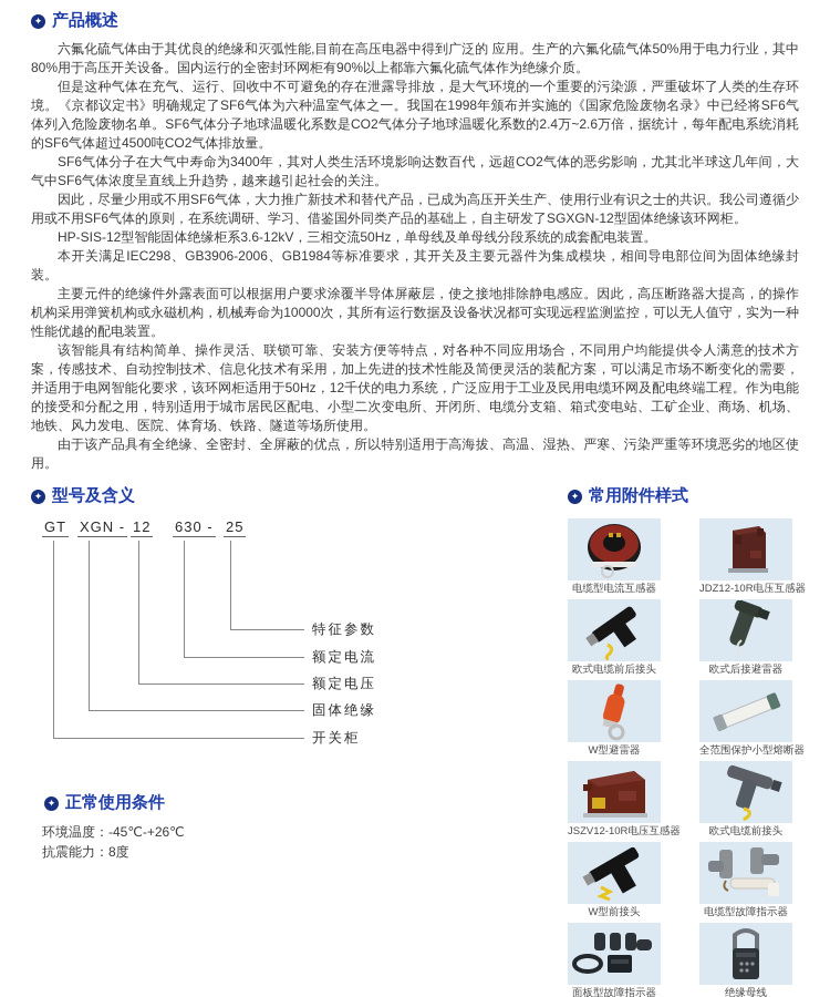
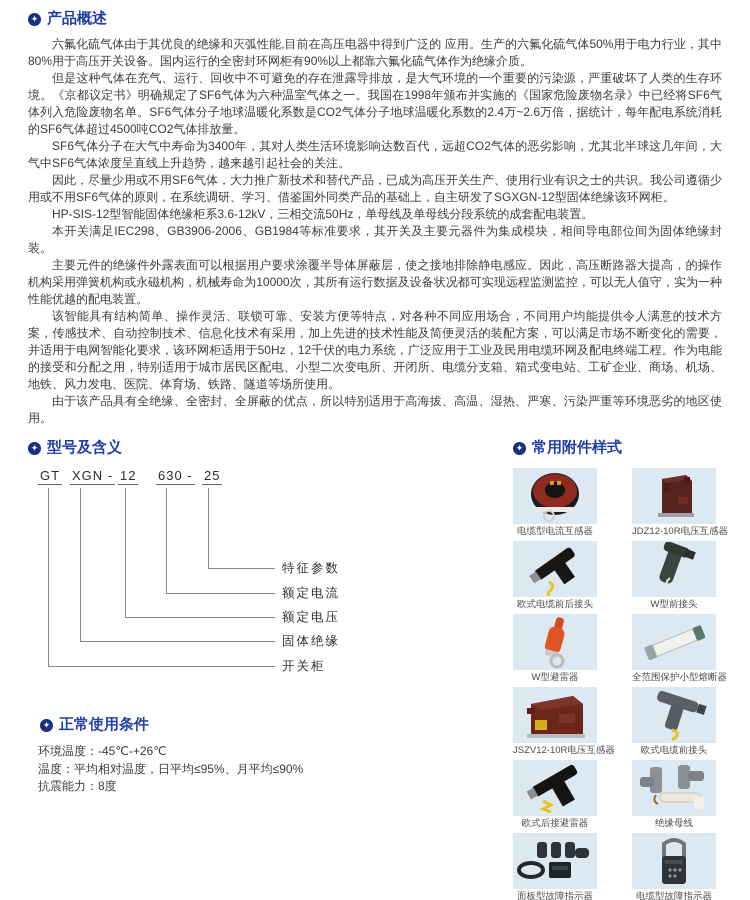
  ✦
  产品概述
  六氟化硫气体由于其优良的绝缘和灭弧性能,目前在高压电器中得到广泛的 应用。生产的六氟化硫气体50%用于电力行业，其中80%用于高压开关设备。国内运行的全密封环网柜有90%以上都靠六氟化硫气体作为绝缘介质。
  但是这种气体在充气、运行、回收中不可避免的存在泄露导排放，是大气环境的一个重要的污染源，严重破坏了人类的生存环境。《京都议定书》明确规定了SF6气体为六种温室气体之一。我国在1998年颁布并实施的《国家危险废物名录》中已经将SF6气体列入危险废物名单。SF6气体分子地球温暖化系数是CO2气体分子地球温暖化系数的2.4万~2.6万倍，据统计，每年配电系统消耗的SF6气体超过4500吨CO2气体排放量。
  SF6气体分子在大气中寿命为3400年，其对人类生活环境影响达数百代，远超CO2气体的恶劣影响，尤其北半球这几年间，大气中SF6气体浓度呈直线上升趋势，越来越引起社会的关注。
  因此，尽量少用或不用SF6气体，大力推广新技术和替代产品，已成为高压开关生产、使用行业有识之士的共识。我公司遵循少用或不用SF6气体的原则，在系统调研、学习、借鉴国外同类产品的基础上，自主研发了SGXGN-12型固体绝缘该环网柜。
  HP-SIS-12型智能固体绝缘柜系3.6-12kV，三相交流50Hz，单母线及单母线分段系统的成套配电装置。
  本开关满足IEC298、GB3906-2006、GB1984等标准要求，其开关及主要元器件为集成模块，相间导电部位间为固体绝缘封装。
  主要元件的绝缘件外露表面可以根据用户要求涂覆半导体屏蔽层，使之接地排除静电感应。因此，高压断路器大提高，的操作机构采用弹簧机构或永磁机构，机械寿命为10000次，其所有运行数据及设备状况都可实现远程监测监控，可以无人值守，实为一种性能优越的配电装置。
  该智能具有结构简单、操作灵活、联锁可靠、安装方便等特点，对各种不同应用场合，不同用户均能提供令人满意的技术方案，传感技术、自动控制技术、信息化技术有采用，加上先进的技术性能及简便灵活的装配方案，可以满足市场不断变化的需要，并适用于电网智能化要求，该环网柜适用于50Hz，12千伏的电力系统，广泛应用于工业及民用电缆环网及配电终端工程。作为电能的接受和分配之用，特别适用于城市居民区配电、小型二次变电所、开闭所、电缆分支箱、箱式变电站、工矿企业、商场、机场、地铁、风力发电、医院、体育场、铁路、隧道等场所使用。
  由于该产品具有全绝缘、全密封、全屏蔽的优点，所以特别适用于高海拔、高温、湿热、严寒、污染严重等环境恶劣的地区使用。
  ✦
  型号及含义
  GT
  XGN -
  12
  630 -
  25
  特征参数
  额定电流
  额定电压
  固体绝缘
  开关柜
  ✦
  正常使用条件
  环境温度：-45℃-+26℃
+ 温度：平均相对温度，日平均≤95%、月平均≤90%
  抗震能力：8度
  ✦
  常用附件样式
  电缆型电流互感器
  JDZ12-10R电压互感器
  欧式电缆前后接头
- 欧式后接避雷器
+ W型前接头
  W型避雷器
  全范围保护小型熔断器
  JSZV12-10R电压互感器
  欧式电缆前接头
- W型前接头
+ 欧式后接避雷器
- 电缆型故障指示器
+ 绝缘母线
  面板型故障指示器
- 绝缘母线
+ 电缆型故障指示器
